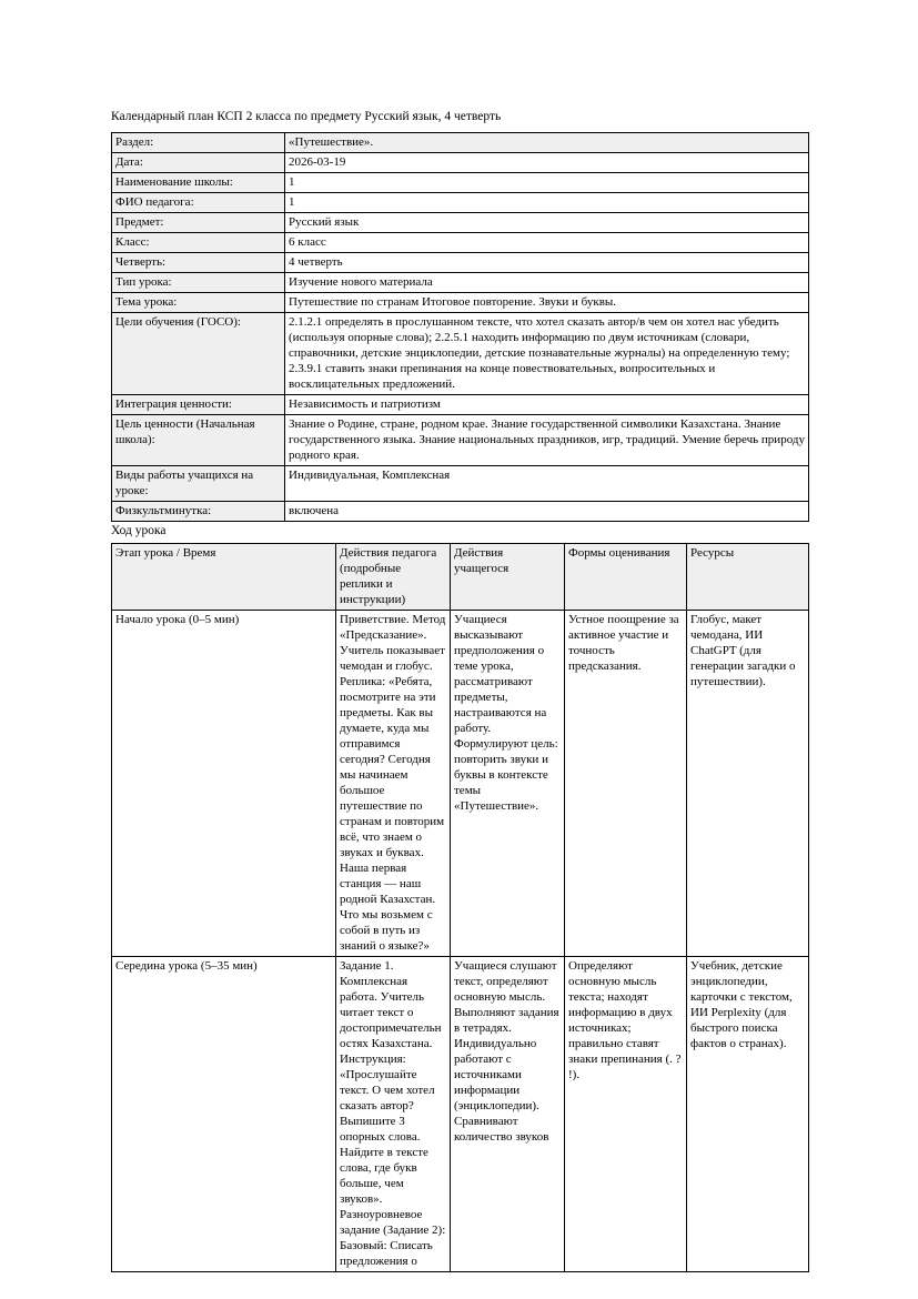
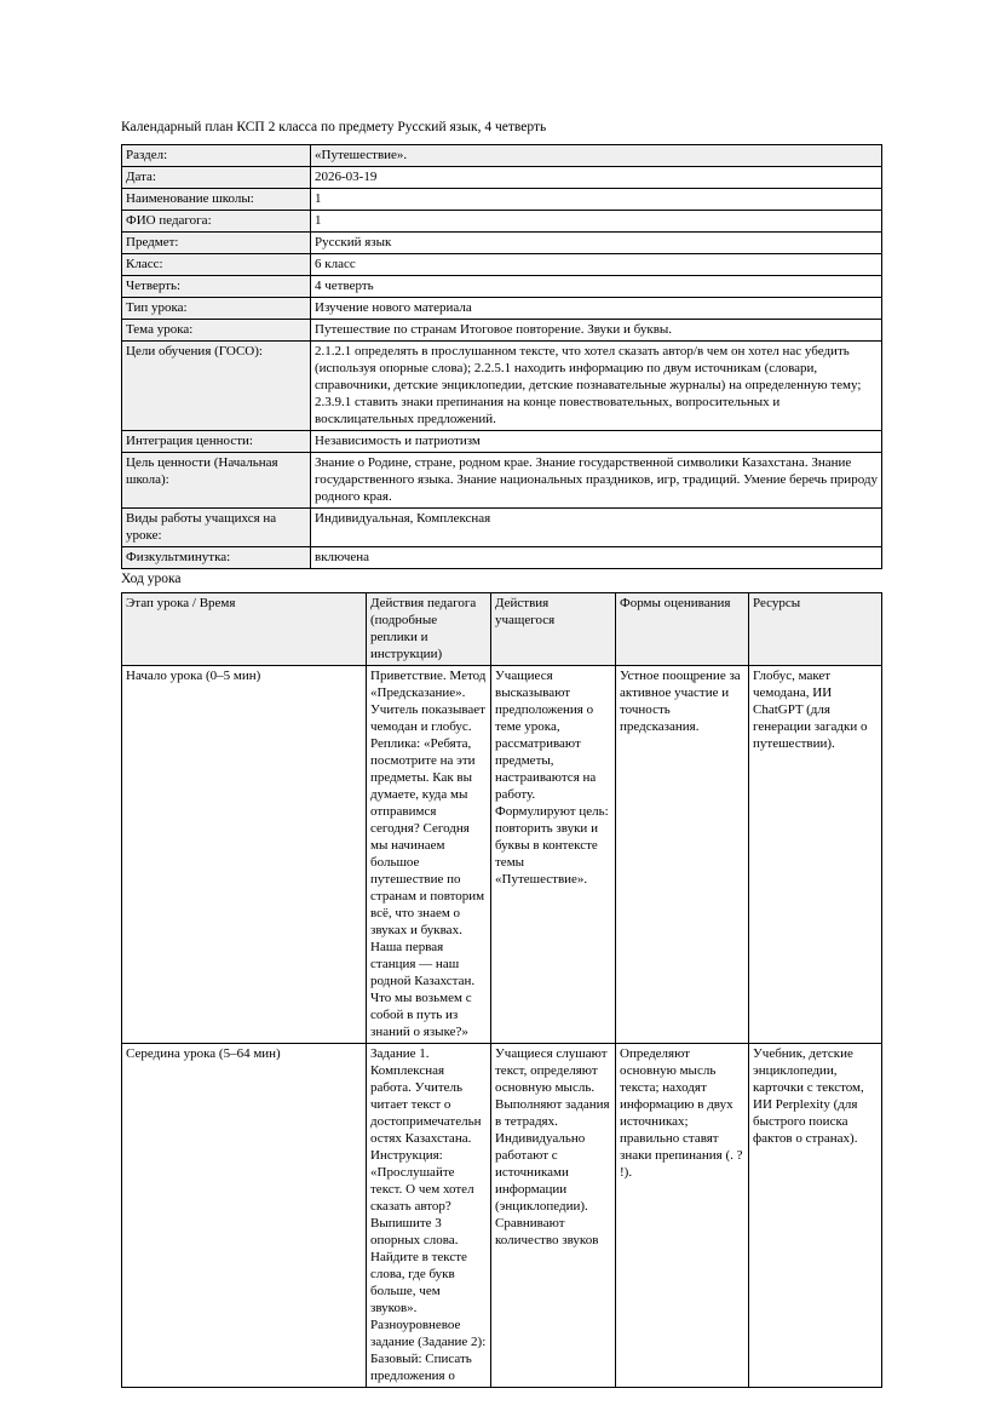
  Календарный план КСП 2 класса по предмету Русский язык, 4 четверть
  Раздел:	«Путешествие».
  Дата:	2026-03-19
  Наименование школы:	1
  ФИО педагога:	1
  Предмет:	Русский язык
  Класс:	6 класс
  Четверть:	4 четверть
  Тип урока:	Изучение нового материала
  Тема урока:	Путешествие по странам Итоговое повторение. Звуки и буквы.
  Цели обучения (ГОСО):	2.1.2.1 определять в прослушанном тексте, что хотел сказать автор/в чем он хотел нас убедить (используя опорные слова); 2.2.5.1 находить информацию по двум источникам (словари, справочники, детские энциклопедии, детские познавательные журналы) на определенную тему; 2.3.9.1 ставить знаки препинания на конце повествовательных, вопросительных и восклицательных предложений.
  Интеграция ценности:	Независимость и патриотизм
  Цель ценности (Начальная школа):	Знание о Родине, стране, родном крае. Знание государственной символики Казахстана. Знание государственного языка. Знание национальных праздников, игр, традиций. Умение беречь природу родного края.
  Виды работы учащихся на уроке:	Индивидуальная, Комплексная
  Физкультминутка:	включена
  Ход урока
  Этап урока / Время	Действия педагога (подробные реплики и инструкции)	Действия учащегося	Формы оценивания	Ресурсы
  Начало урока (0–5 мин)	Приветствие. Метод «Предсказание». Учитель показывает чемодан и глобус. Реплика: «Ребята, посмотрите на эти предметы. Как вы думаете, куда мы отправимся сегодня? Сегодня мы начинаем большое путешествие по странам и повторим всё, что знаем о звуках и буквах. Наша первая станция — наш родной Казахстан. Что мы возьмем с собой в путь из знаний о языке?»	Учащиеся высказывают предположения о теме урока, рассматривают предметы, настраиваются на работу. Формулируют цель: повторить звуки и буквы в контексте темы «Путешествие».	Устное поощрение за активное участие и точность предсказания.	Глобус, макет чемодана, ИИ ChatGPT (для генерации загадки о путешествии).
- Середина урока (5–35 мин)	Задание 1. Комплексная работа. Учитель читает текст о достопримечательностях Казахстана. Инструкция: «Прослушайте текст. О чем хотел сказать автор? Выпишите 3 опорных слова. Найдите в тексте слова, где букв больше, чем звуков». Разноуровневое задание (Задание 2): Базовый: Списать предложения о	Учащиеся слушают текст, определяют основную мысль. Выполняют задания в тетрадях. Индивидуально работают с источниками информации (энциклопедии). Сравнивают количество звуков	Определяют основную мысль текста; находят информацию в двух источниках; правильно ставят знаки препинания (. ? !).	Учебник, детские энциклопедии, карточки с текстом, ИИ Perplexity (для быстрого поиска фактов о странах).
+ Середина урока (5–64 мин)	Задание 1. Комплексная работа. Учитель читает текст о достопримечательностях Казахстана. Инструкция: «Прослушайте текст. О чем хотел сказать автор? Выпишите 3 опорных слова. Найдите в тексте слова, где букв больше, чем звуков». Разноуровневое задание (Задание 2): Базовый: Списать предложения о	Учащиеся слушают текст, определяют основную мысль. Выполняют задания в тетрадях. Индивидуально работают с источниками информации (энциклопедии). Сравнивают количество звуков	Определяют основную мысль текста; находят информацию в двух источниках; правильно ставят знаки препинания (. ? !).	Учебник, детские энциклопедии, карточки с текстом, ИИ Perplexity (для быстрого поиска фактов о странах).
